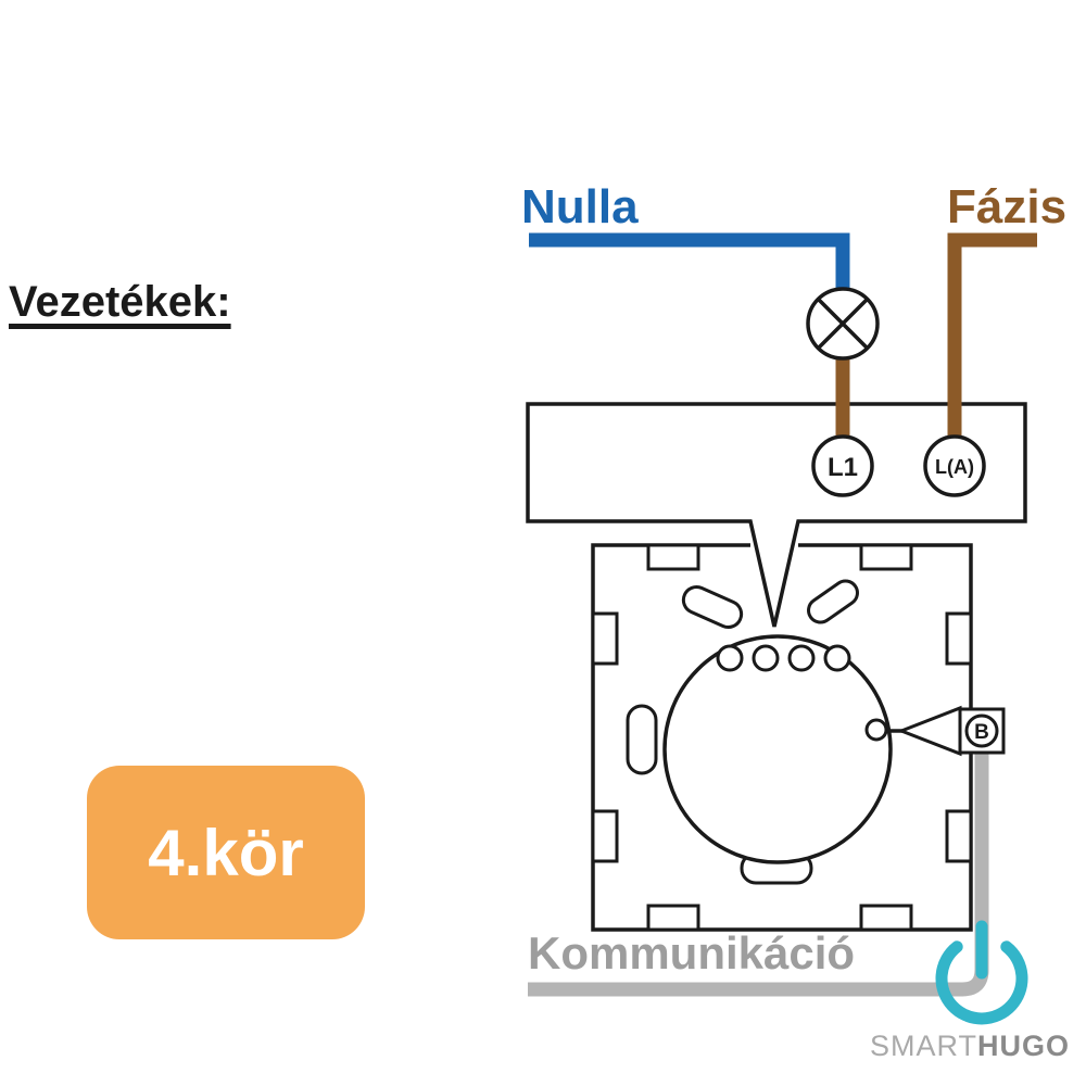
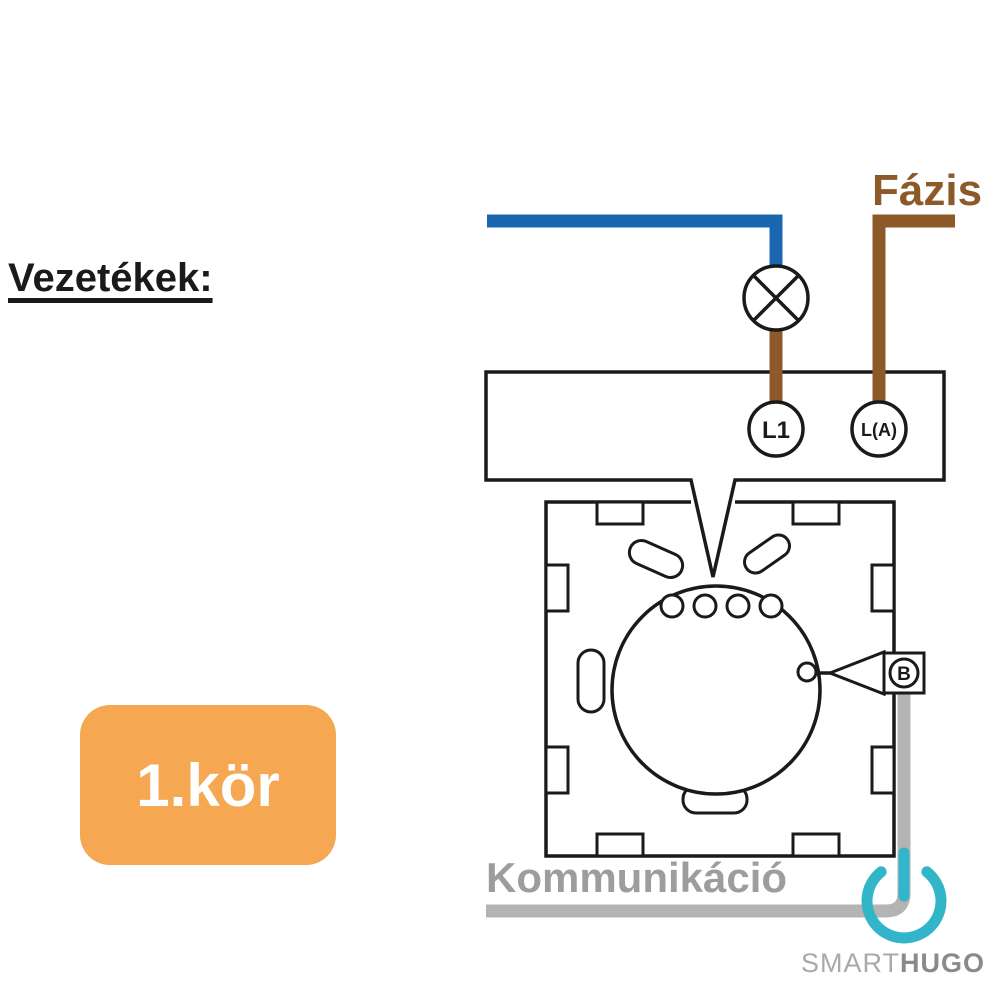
  L1
  L(A)
  B
- Nulla
  Fázis
  Kommunikáció
  Vezetékek:
- 4.kör
+ 1.kör
  SMARTHUGO
